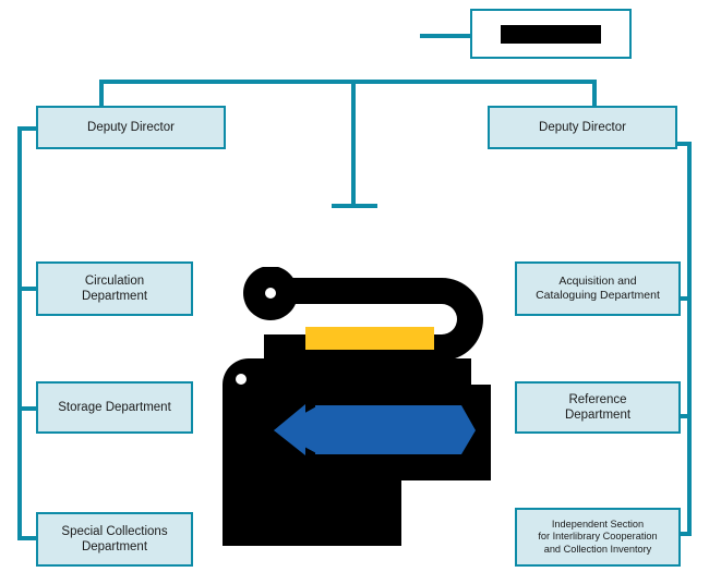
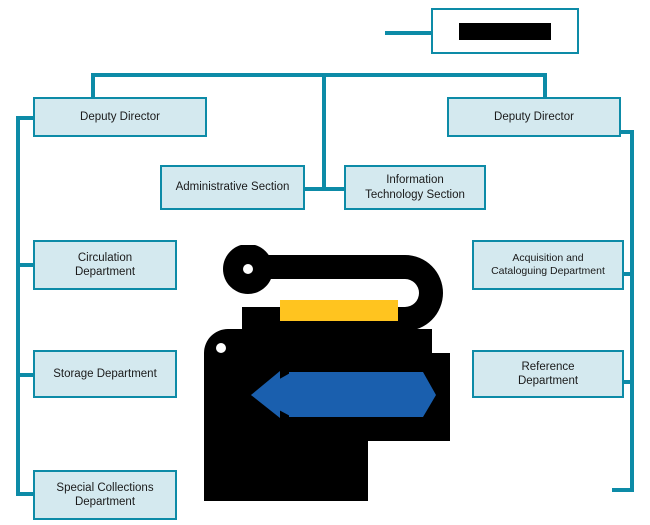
  Deputy Director
  Deputy Director
+ Administrative Section
+ Information
+ Technology Section
  Circulation
  Department
  Acquisition and
  Cataloguing Department
  Storage Department
  Reference
  Department
  Special Collections
  Department
- Independent Section
- for Interlibrary Cooperation
- and Collection Inventory
